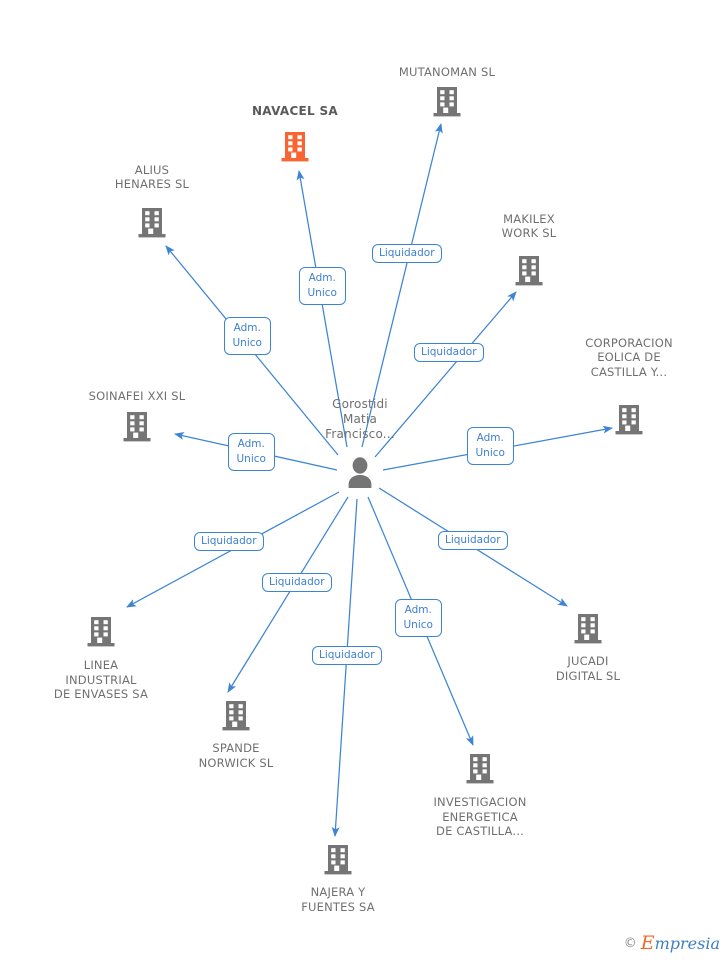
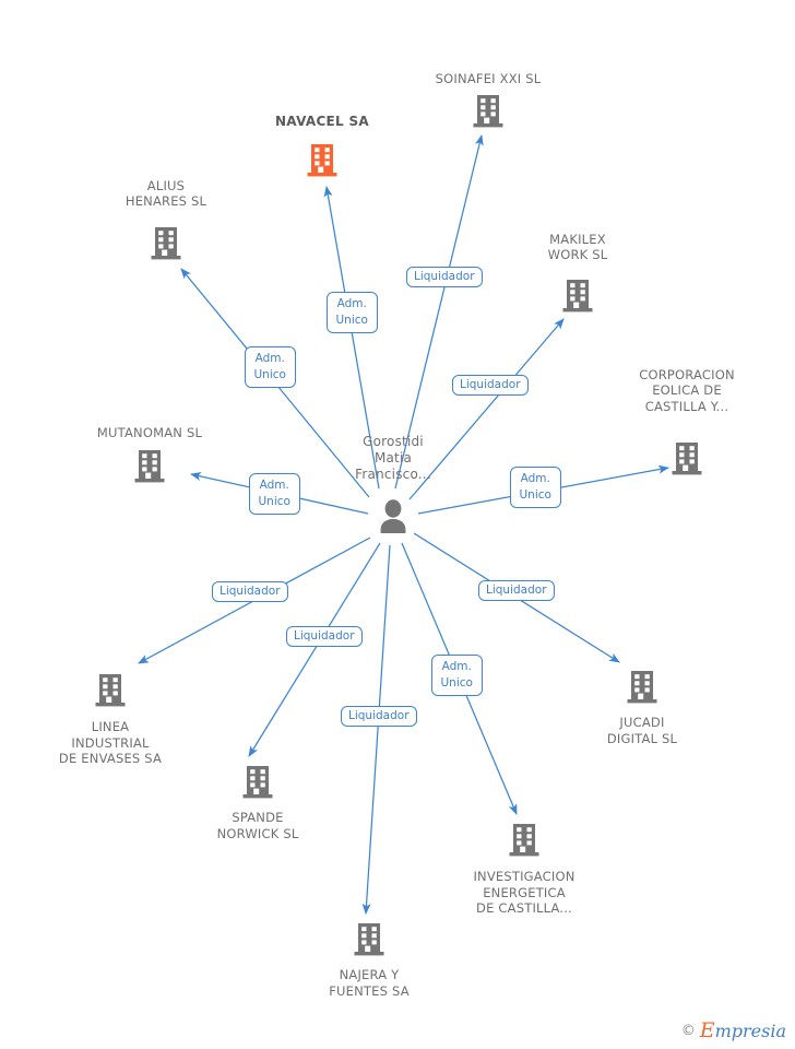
  Adm.
  Unico
  Liquidador
  Adm.
  Unico
  Liquidador
  Adm.
  Unico
  Adm.
  Unico
  Liquidador
  Liquidador
  Liquidador
  Adm.
  Unico
  Liquidador
  NAVACEL SA
- MUTANOMAN SL
+ SOINAFEI XXI SL
  ALIUS
  HENARES SL
  MAKILEX
  WORK SL
  CORPORACION
  EOLICA DE
  CASTILLA Y...
- SOINAFEI XXI SL
+ MUTANOMAN SL
  LINEA
  INDUSTRIAL
  DE ENVASES SA
  SPANDE
  NORWICK SL
  NAJERA Y
  FUENTES SA
  INVESTIGACION
  ENERGETICA
  DE CASTILLA...
  JUCADI
  DIGITAL SL
  Gorostidi
  Matia
  Francisco...
  ©
  Empresia
